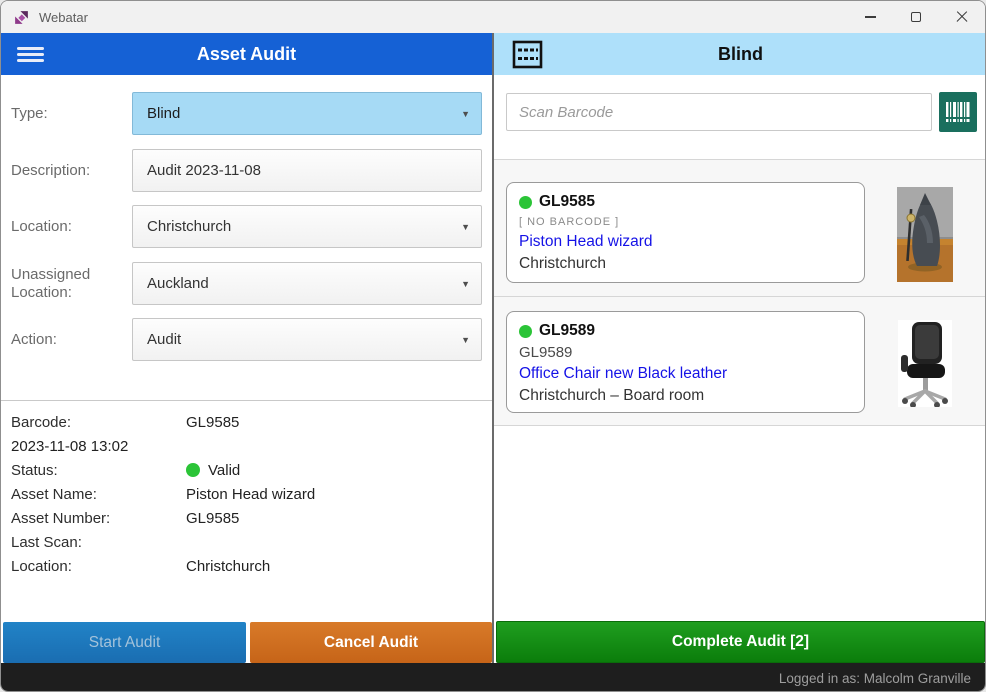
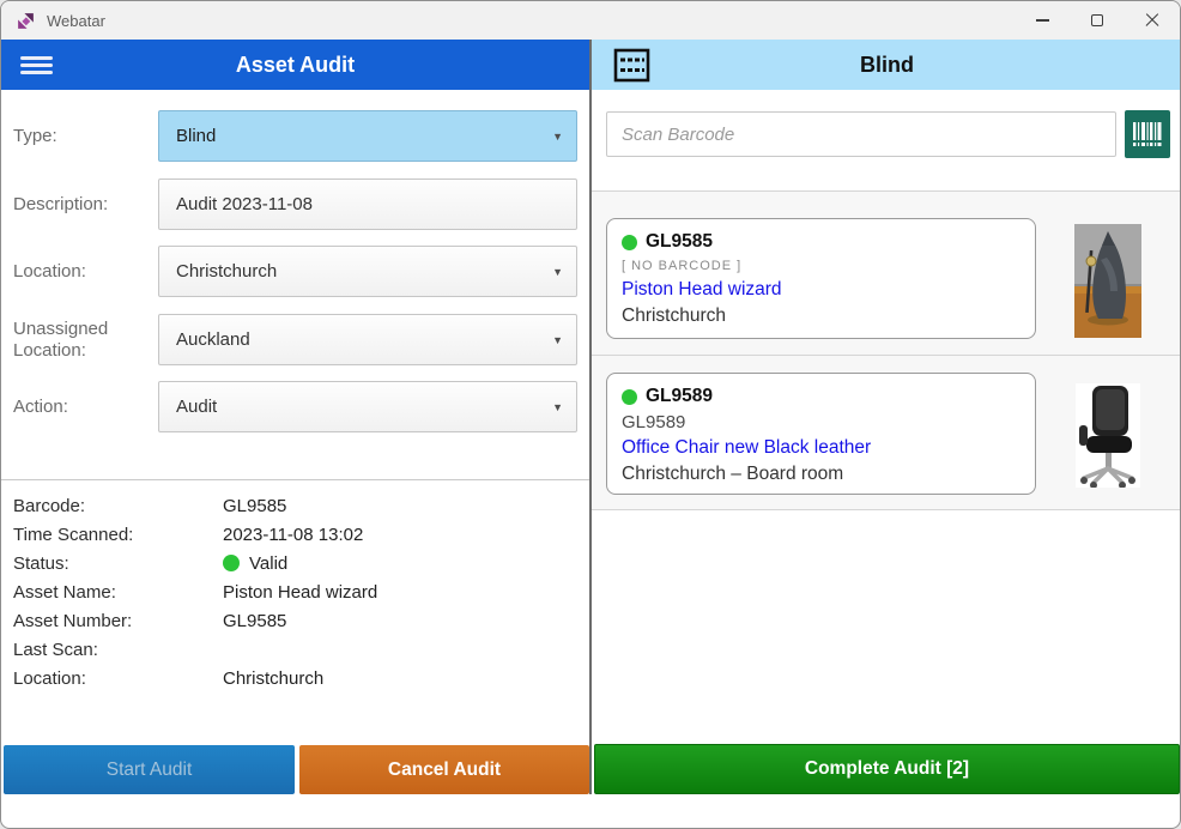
  Webatar
  Asset Audit
  Blind
  Type:
  Blind
  ▼
  Description:
  Audit 2023-11-08
  Location:
  Christchurch
  ▼
  Unassigned Location:
  Auckland
  ▼
  Action:
  Audit
  ▼
  Barcode:
  GL9585
+ Time Scanned:
  2023-11-08 13:02
  Status:
  Valid
  Asset Name:
  Piston Head wizard
  Asset Number:
  GL9585
  Last Scan:
  Location:
  Christchurch
  Start Audit
  Cancel Audit
  Scan Barcode
  GL9585
  [ NO BARCODE ]
  Piston Head wizard
  Christchurch
  GL9589
  GL9589
  Office Chair new Black leather
  Christchurch – Board room
  Complete Audit [2]
- Logged in as: Malcolm Granville
